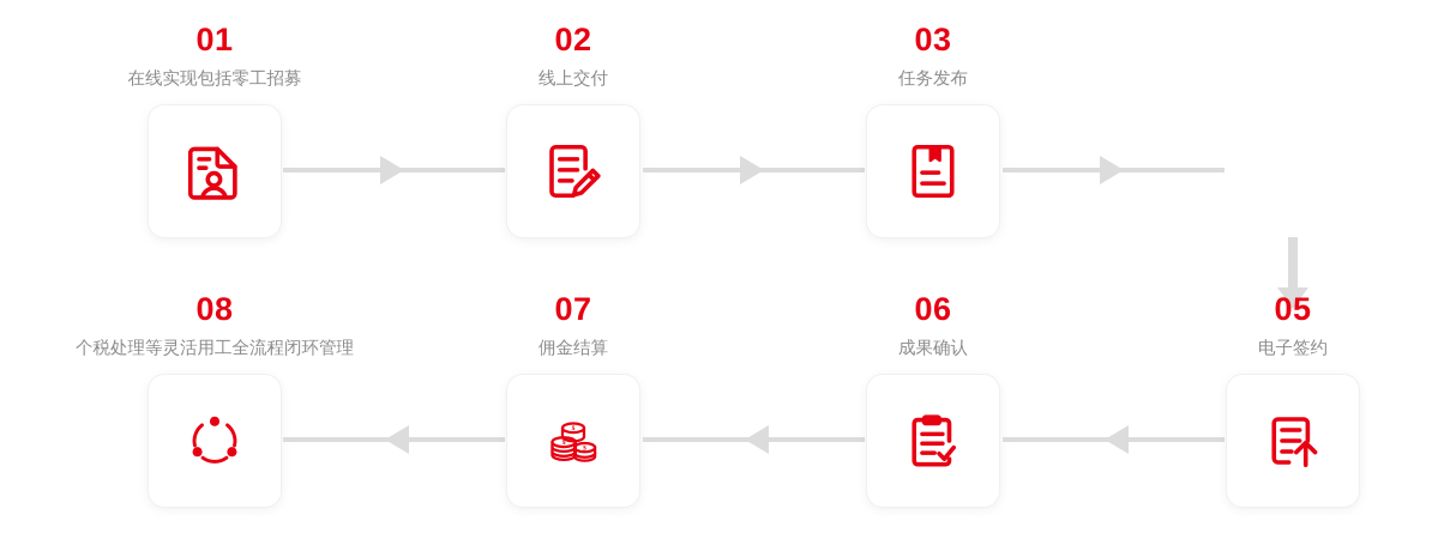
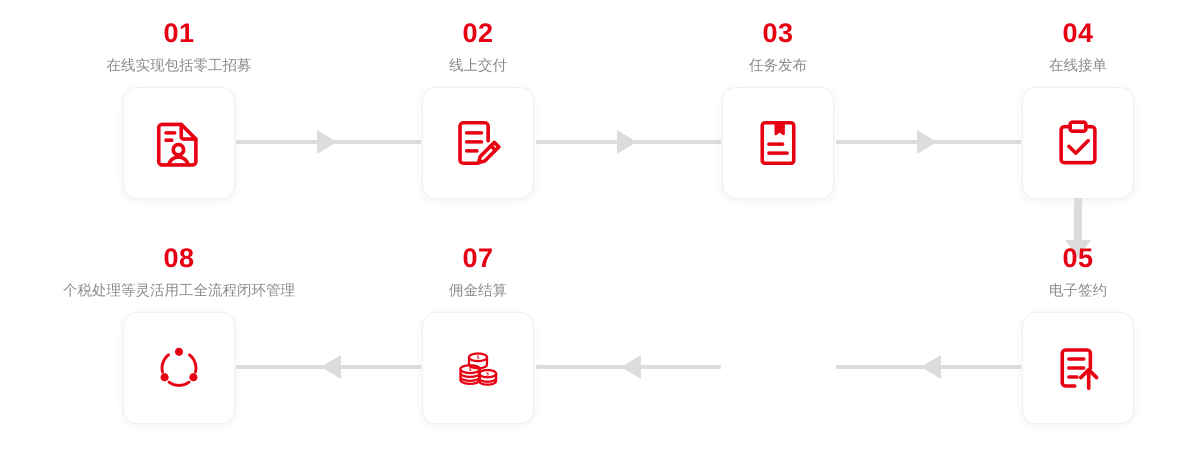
  01
  在线实现包括零工招募
  02
  线上交付
  03
  任务发布
+ 04
+ 在线接单
  08
  个税处理等灵活用工全流程闭环管理
  07
  佣金结算
- 06
- 成果确认
  05
  电子签约
